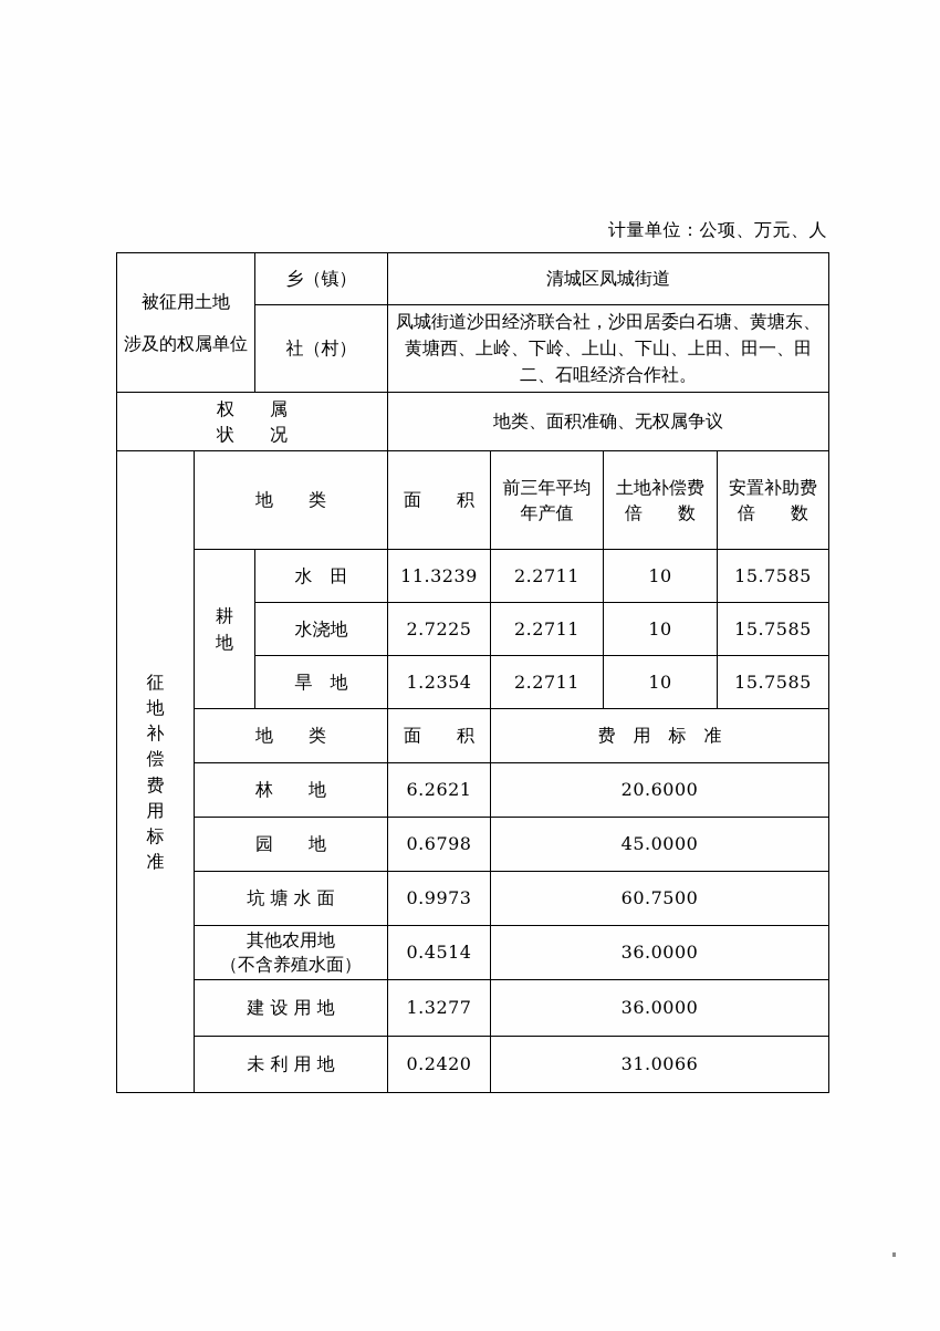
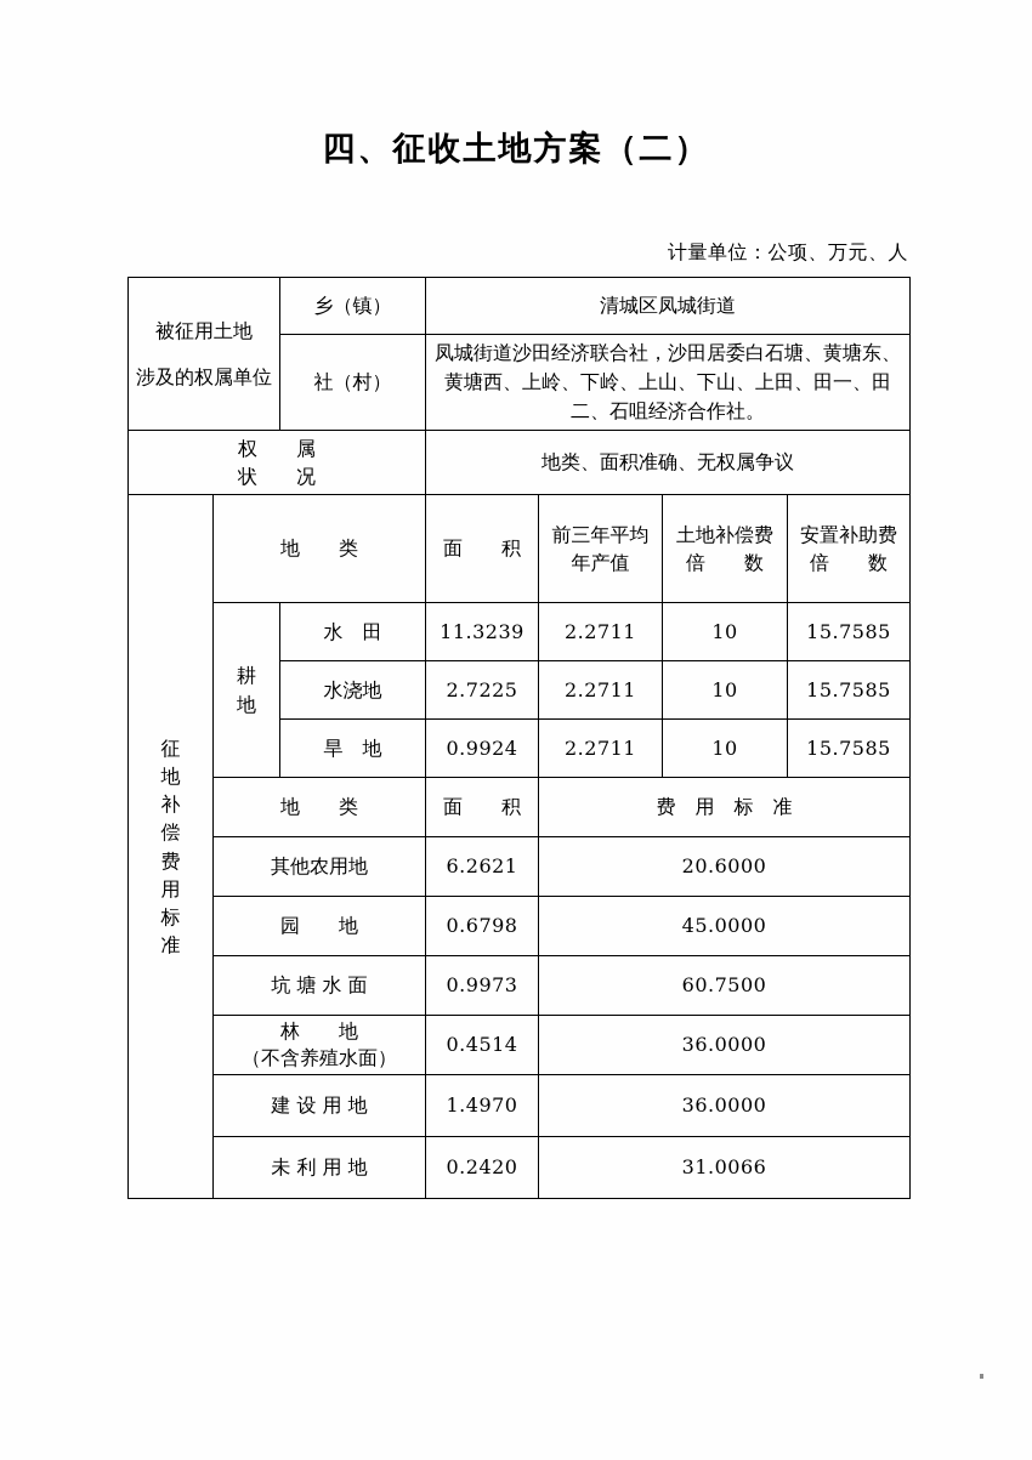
+ 四、征收土地方案（二）
  计量单位：公项、万元、人
  被征用土地 涉及的权属单位	乡（镇）	清城区凤城街道
  社（村）	凤城街道沙田经济联合社，沙田居委白石塘、黄塘东、黄塘西、上岭、下岭、上山、下山、上田、田一、田二、石咀经济合作社。
  权 属 状 况	地类、面积准确、无权属争议
  征 地 补 偿 费 用 标 准	地 类	面 积	前三年平均 年产值	土地补偿费 倍 数	安置补助费 倍 数
  耕 地	水 田	11.3239	2.2711	10	15.7585
  水浇地	2.7225	2.2711	10	15.7585
- 旱 地	1.2354	2.2711	10	15.7585
+ 旱 地	0.9924	2.2711	10	15.7585
  地 类	面 积	费 用 标 准
- 林 地	6.2621	20.6000
+ 其他农用地	6.2621	20.6000
  园 地	0.6798	45.0000
  坑 塘 水 面	0.9973	60.7500
- 其他农用地 （不含养殖水面）	0.4514	36.0000
+ 林 地 （不含养殖水面）	0.4514	36.0000
- 建 设 用 地	1.3277	36.0000
+ 建 设 用 地	1.4970	36.0000
  未 利 用 地	0.2420	31.0066
